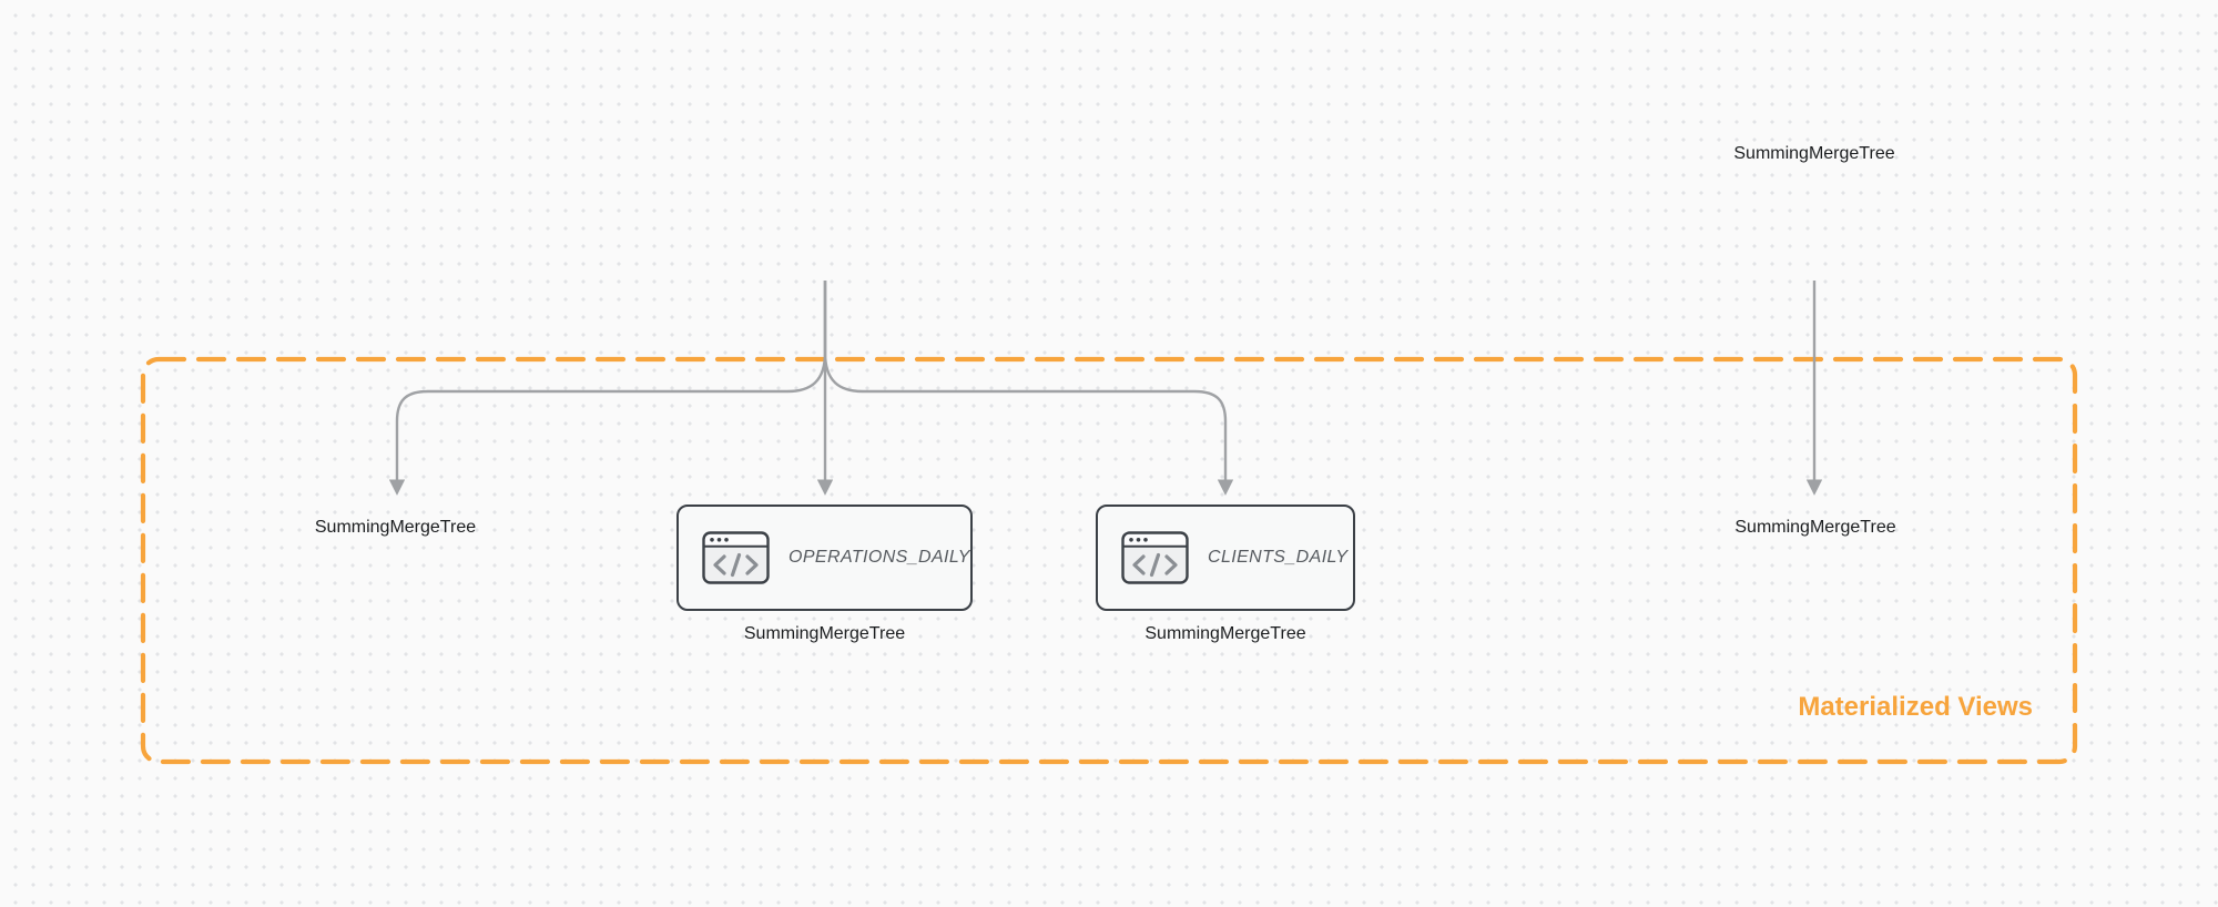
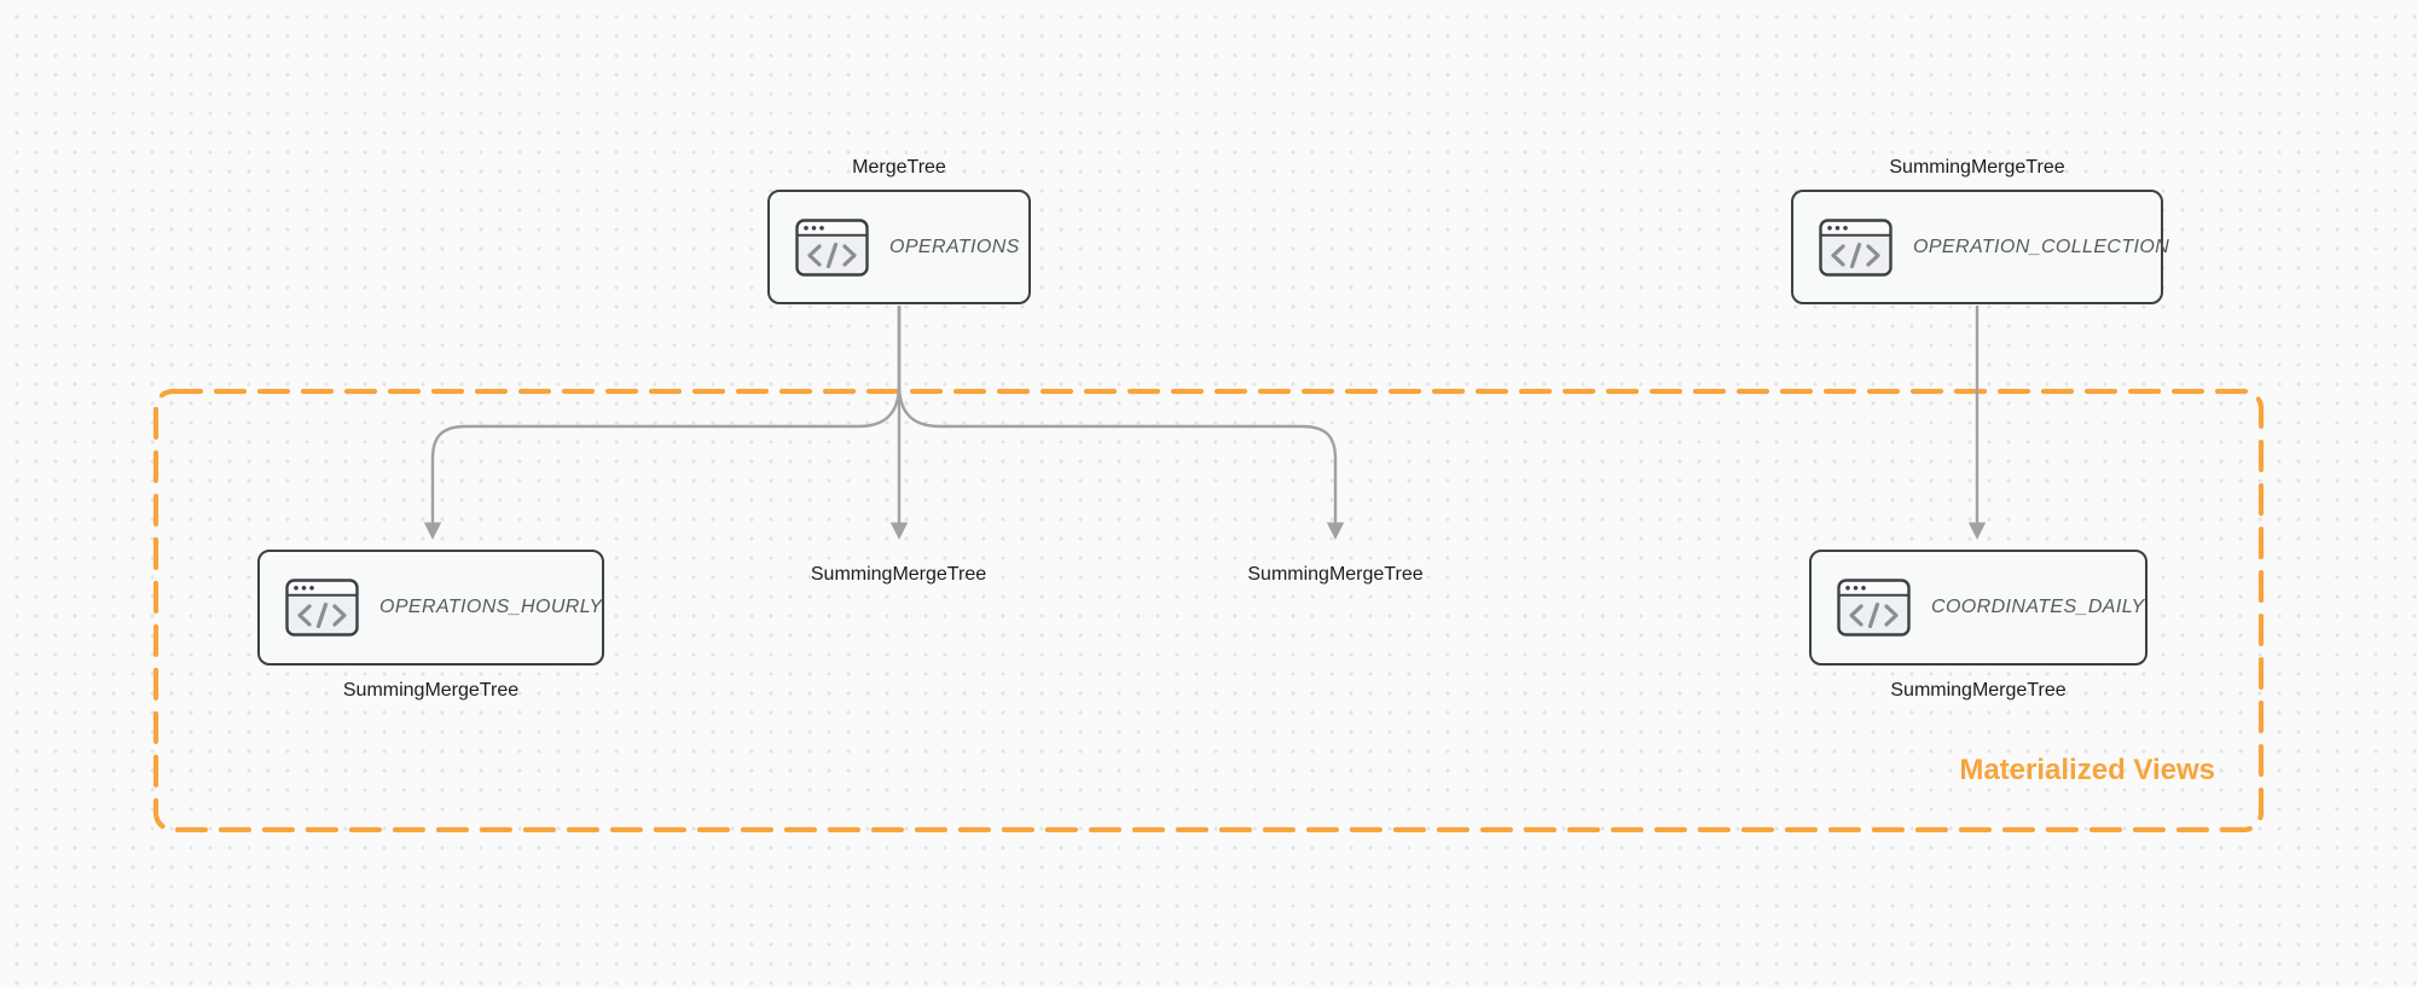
+ MergeTree
+ OPERATIONS
  SummingMergeTree
+ OPERATION_COLLECTION
+ OPERATIONS_HOURLY
  SummingMergeTree
- OPERATIONS_DAILY
  SummingMergeTree
- CLIENTS_DAILY
  SummingMergeTree
+ COORDINATES_DAILY
  SummingMergeTree
  Materialized Views
